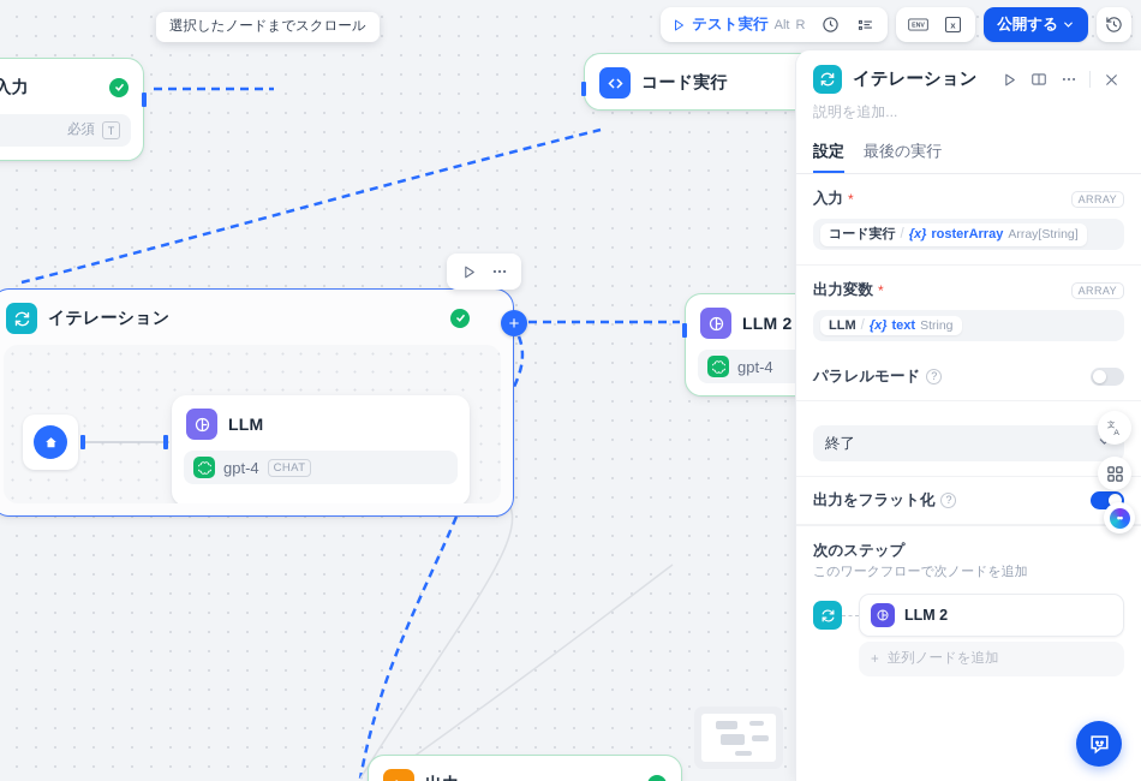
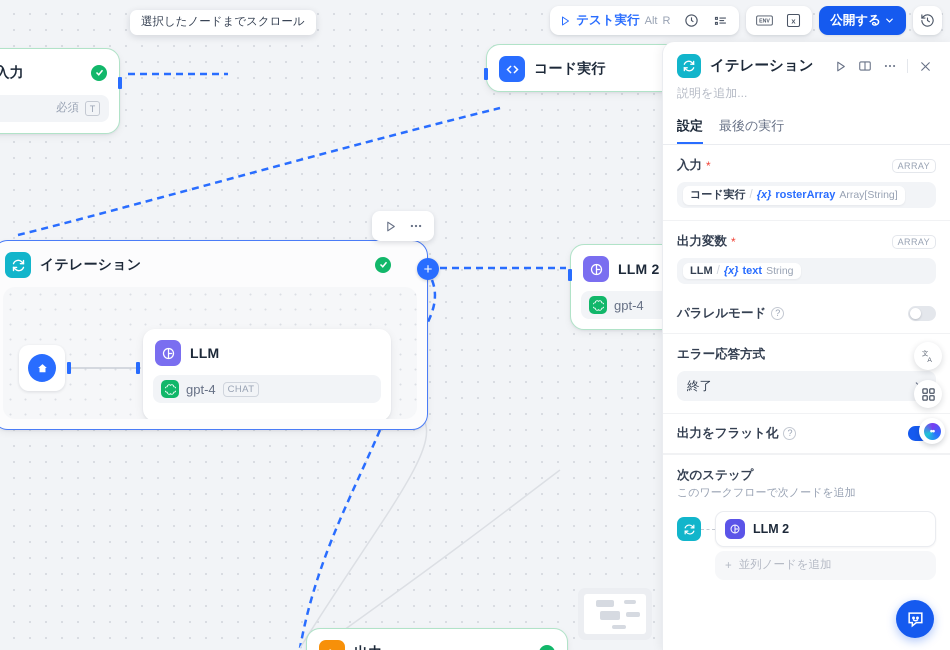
  選択したノードまでスクロール
  必須
  T
  コード実行
  LLM 2
  gpt-4
  イテレーション
  +
  LLM
  gpt-4
  CHAT
  テスト実行
  Alt
  R
  x
  公開する
  イテレーション
  説明を追加...
  設定
  最後の実行
  入力
  *
  ARRAY
  コード実行
  /
  {x}
  rosterArray
  Array[String]
  出力変数
  *
  ARRAY
  LLM
  /
  {x}
  text
  String
  パラレルモード
  ?
+ エラー応答方式
  終了
  出力をフラット化
  ?
  次のステップ
  このワークフローで次ノードを追加
  LLM 2
  +
  並列ノードを追加
  ••
